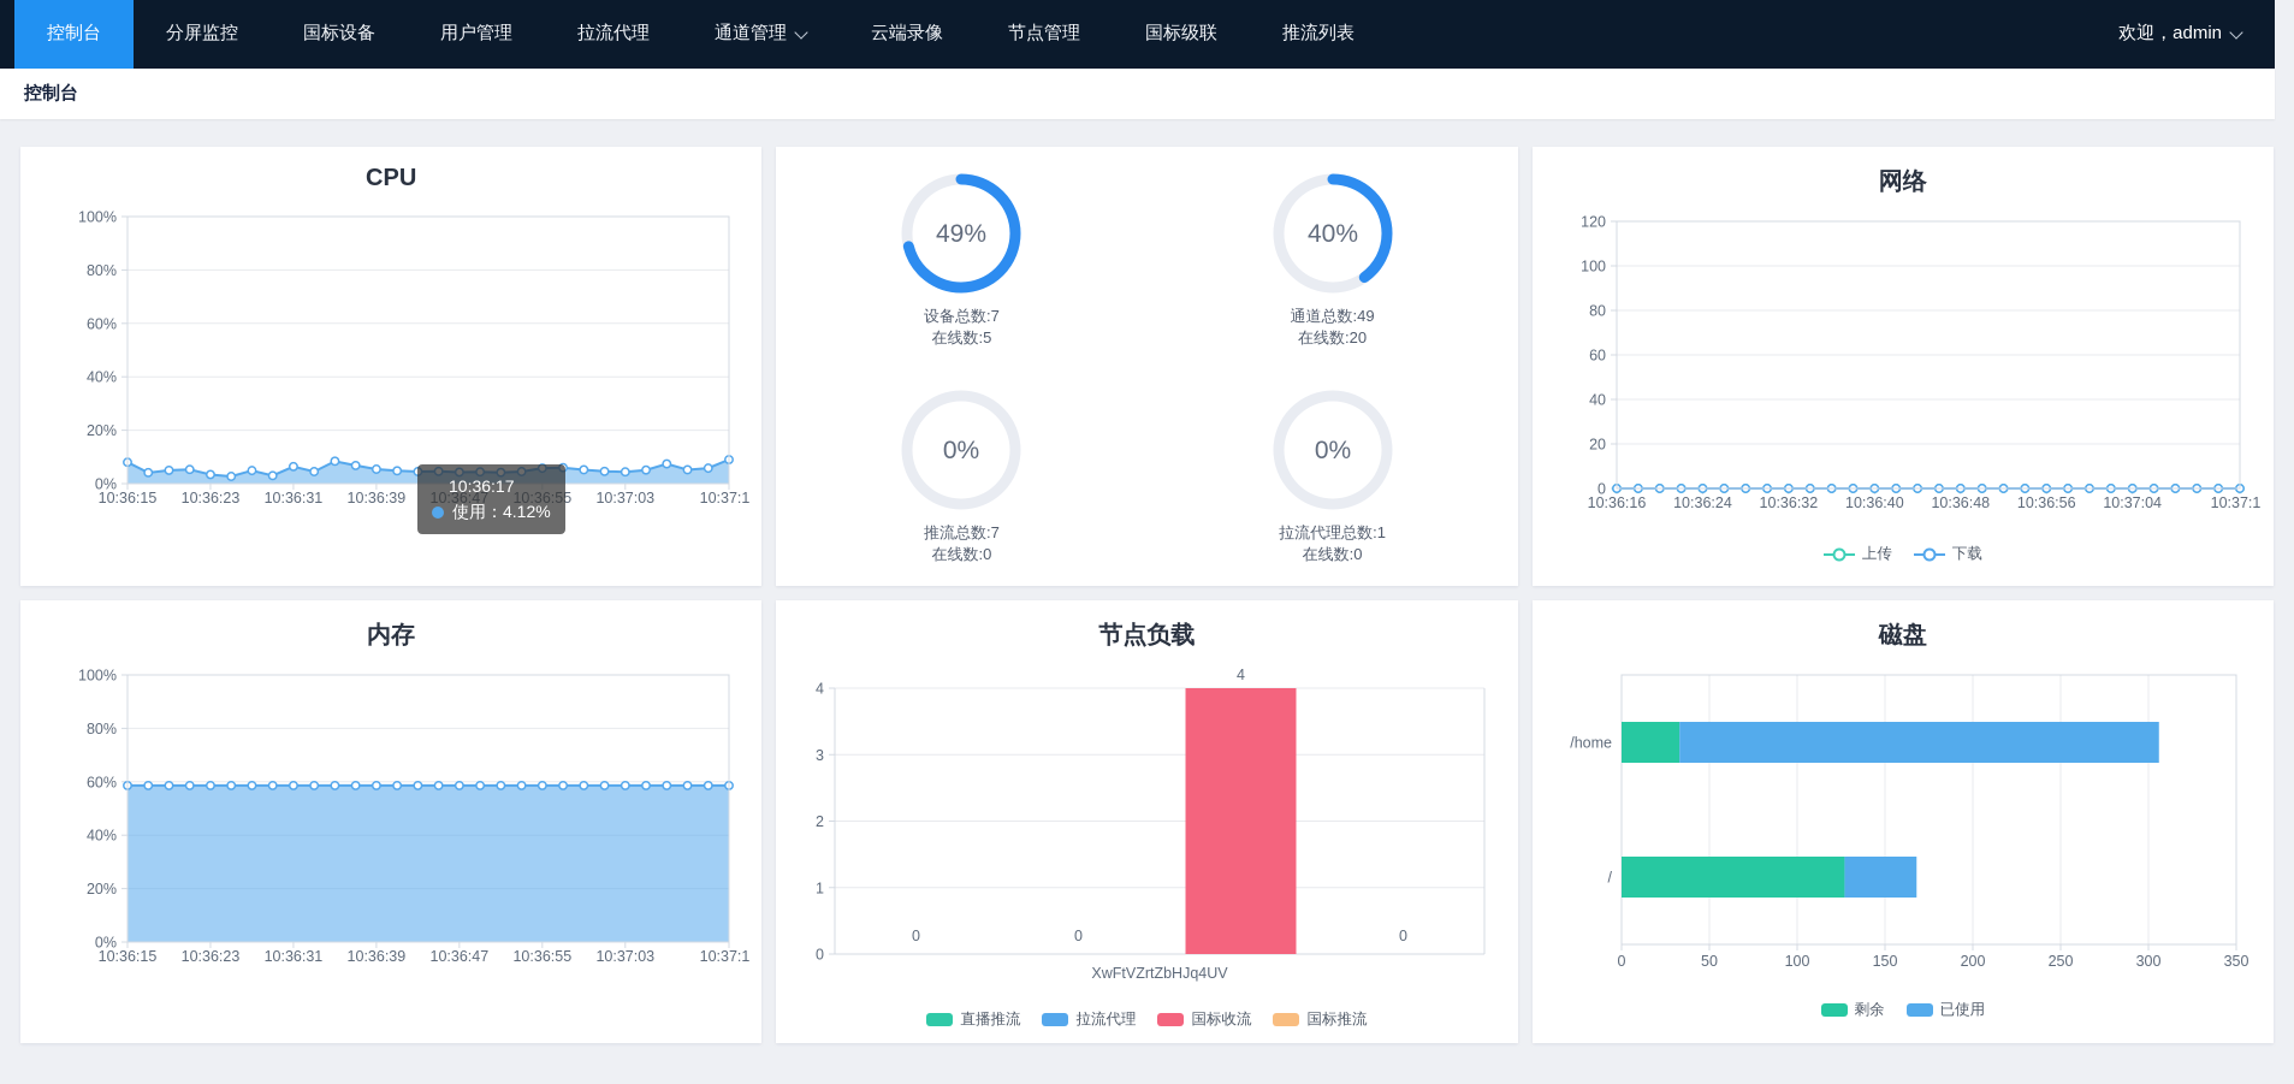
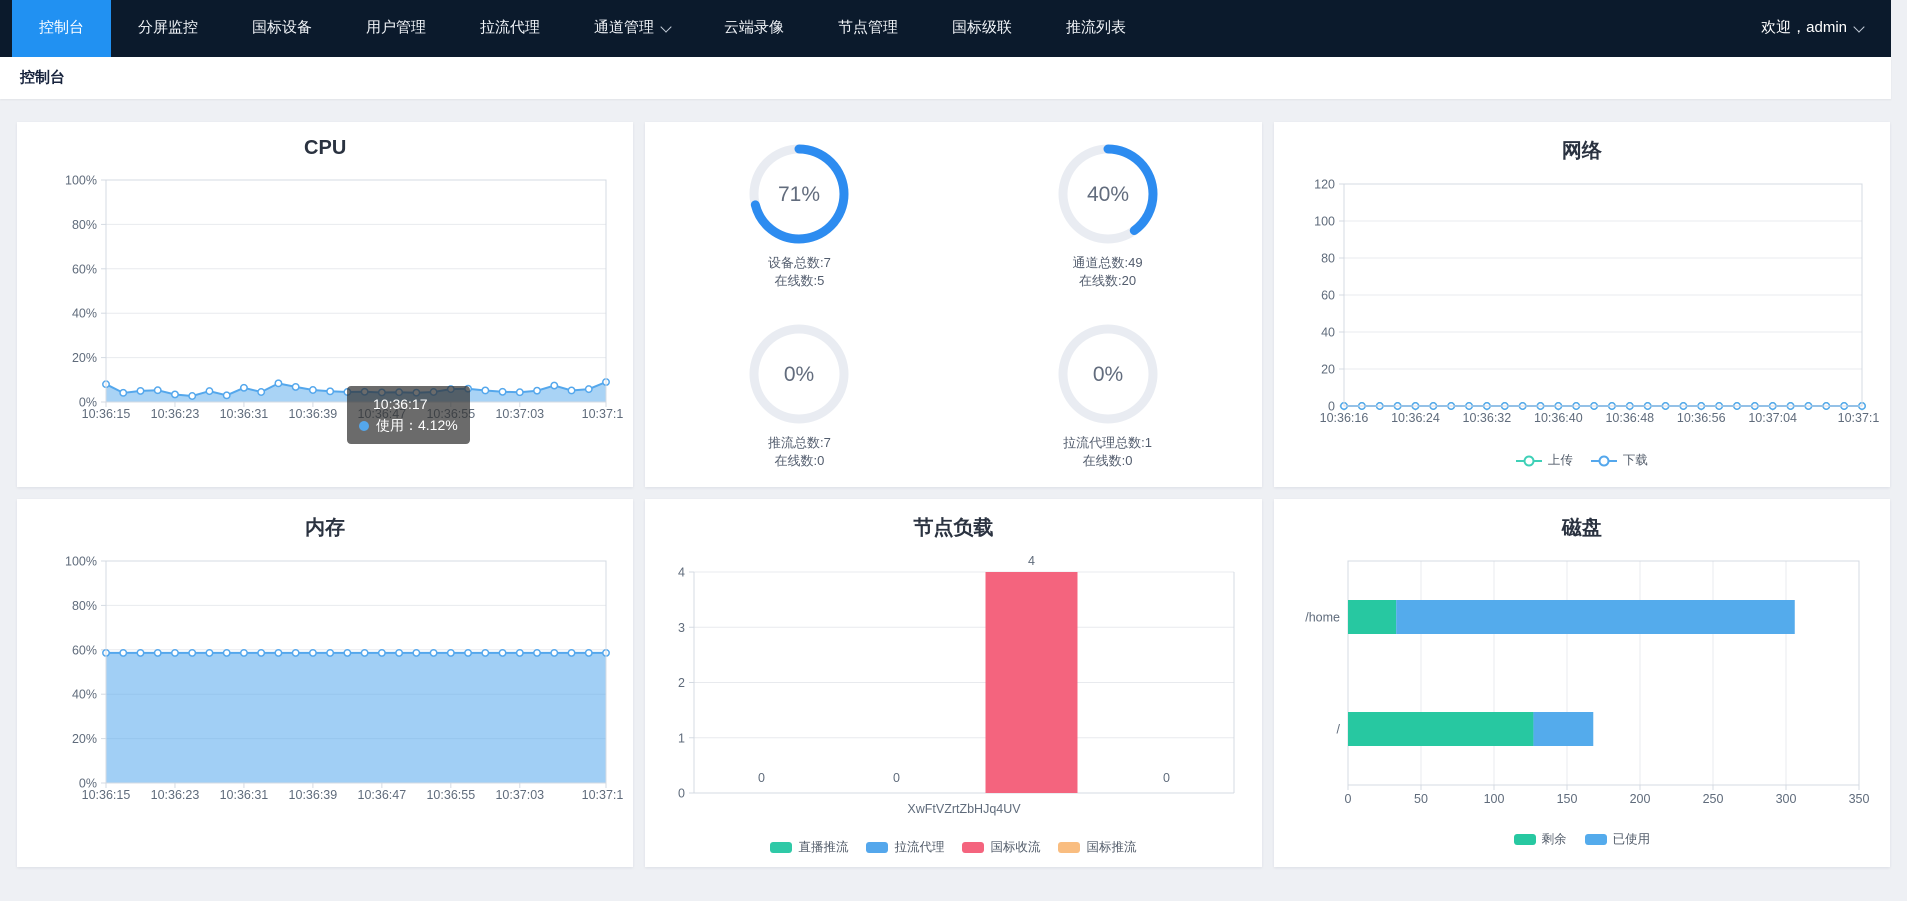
  控制台
  分屏监控
  国标设备
  用户管理
  拉流代理
  通道管理
  云端录像
  节点管理
  国标级联
  推流列表
  欢迎，admin
  控制台
  CPU
  0%
  20%
  40%
  60%
  80%
  100%
  10:36:15
  10:36:23
  10:36:31
  10:36:39
  10:36:47
  10:36:55
  10:37:03
  10:37:1
  10:36:17
  使用：4.12%
- 49%
+ 71%
  设备总数:7
  在线数:5
  40%
  通道总数:49
  在线数:20
  0%
  推流总数:7
  在线数:0
  0%
  拉流代理总数:1
  在线数:0
  网络
  0
  20
  40
  60
  80
  100
  120
  10:36:16
  10:36:24
  10:36:32
  10:36:40
  10:36:48
  10:36:56
  10:37:04
  10:37:1
  上传
  下载
  内存
  0%
  20%
  40%
  60%
  80%
  100%
  10:36:15
  10:36:23
  10:36:31
  10:36:39
  10:36:47
  10:36:55
  10:37:03
  10:37:1
  节点负载
  0
  1
  2
  3
  4
  0
  0
  4
  0
  XwFtVZrtZbHJq4UV
  直播推流
  拉流代理
  国标收流
  国标推流
  磁盘
  0
  50
  100
  150
  200
  250
  300
  350
  /home
  /
  剩余
  已使用
